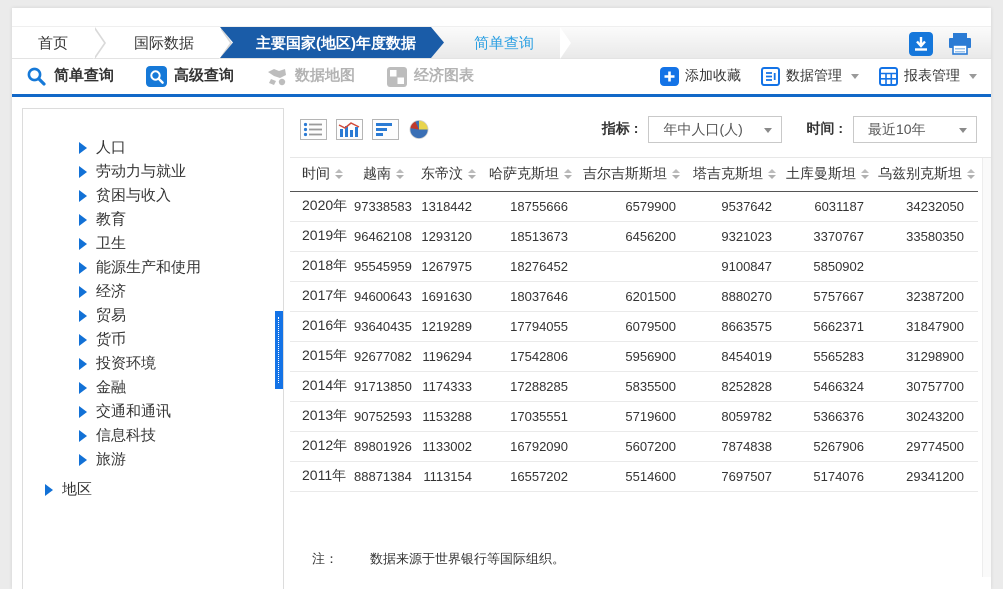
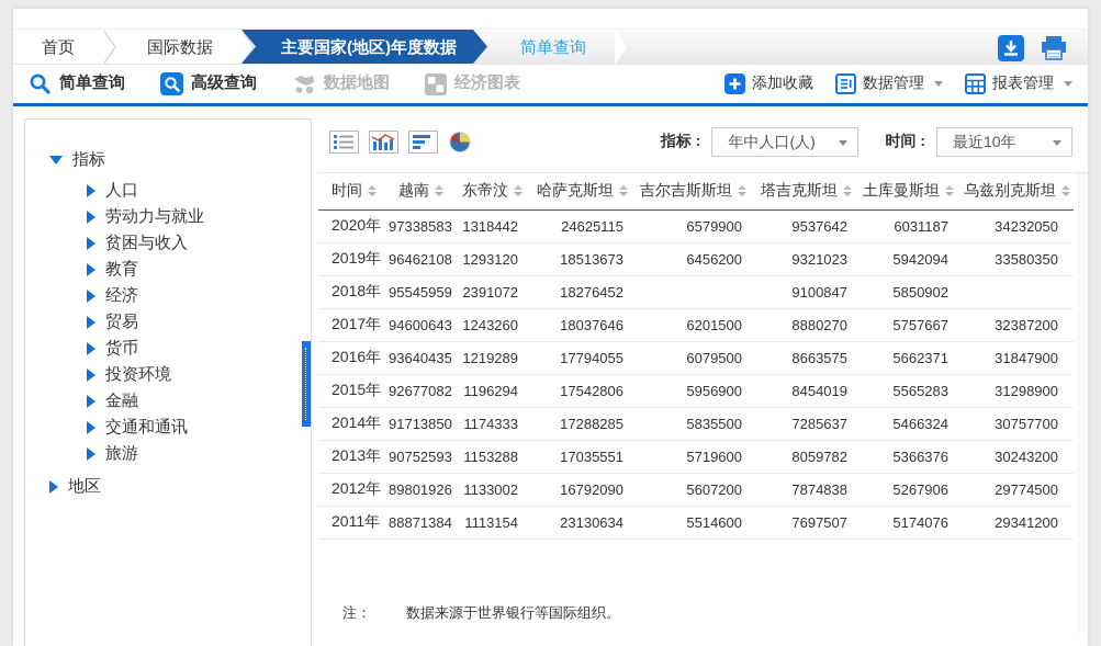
  首页
  国际数据
  主要国家(地区)年度数据
  简单查询
  简单查询
  高级查询
  数据地图
  经济图表
  添加收藏
  数据管理
  报表管理
+ 指标
  人口
  劳动力与就业
  贫困与收入
  教育
- 卫生
- 能源生产和使用
  经济
  贸易
  货币
  投资环境
  金融
  交通和通讯
- 信息科技
  旅游
  地区
  指标 :
  年中人口(人)
  时间 :
  最近10年
  时间	越南	东帝汶	哈萨克斯坦	吉尔吉斯斯坦	塔吉克斯坦	土库曼斯坦	乌兹别克斯坦
- 2020年	97338583	1318442	18755666	6579900	9537642	6031187	34232050
+ 2020年	97338583	1318442	24625115	6579900	9537642	6031187	34232050
- 2019年	96462108	1293120	18513673	6456200	9321023	3370767	33580350
+ 2019年	96462108	1293120	18513673	6456200	9321023	5942094	33580350
- 2018年	95545959	1267975	18276452		9100847	5850902
+ 2018年	95545959	2391072	18276452		9100847	5850902
- 2017年	94600643	1691630	18037646	6201500	8880270	5757667	32387200
+ 2017年	94600643	1243260	18037646	6201500	8880270	5757667	32387200
  2016年	93640435	1219289	17794055	6079500	8663575	5662371	31847900
  2015年	92677082	1196294	17542806	5956900	8454019	5565283	31298900
- 2014年	91713850	1174333	17288285	5835500	8252828	5466324	30757700
+ 2014年	91713850	1174333	17288285	5835500	7285637	5466324	30757700
  2013年	90752593	1153288	17035551	5719600	8059782	5366376	30243200
  2012年	89801926	1133002	16792090	5607200	7874838	5267906	29774500
- 2011年	88871384	1113154	16557202	5514600	7697507	5174076	29341200
+ 2011年	88871384	1113154	23130634	5514600	7697507	5174076	29341200
  注：
  数据来源于世界银行等国际组织。
